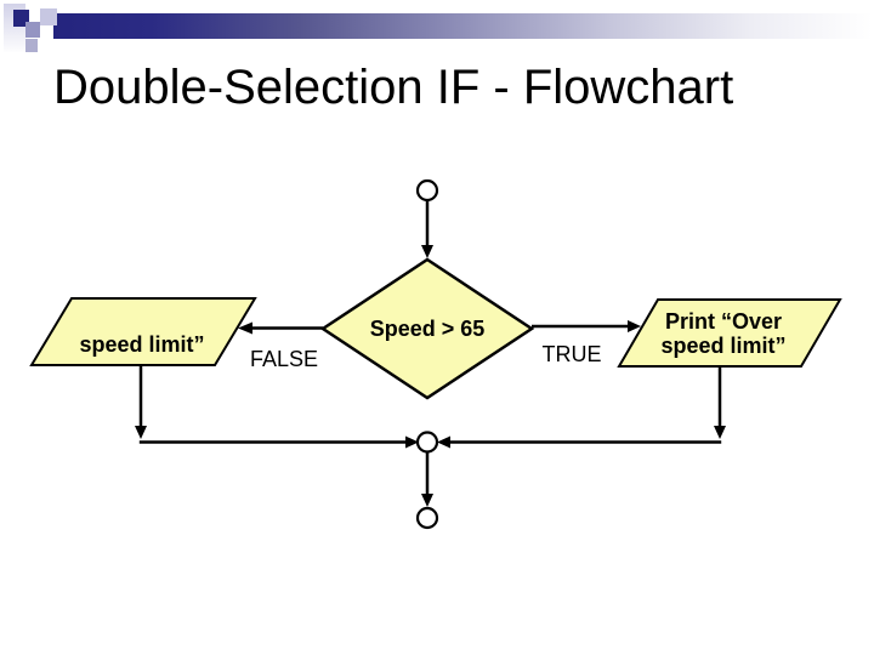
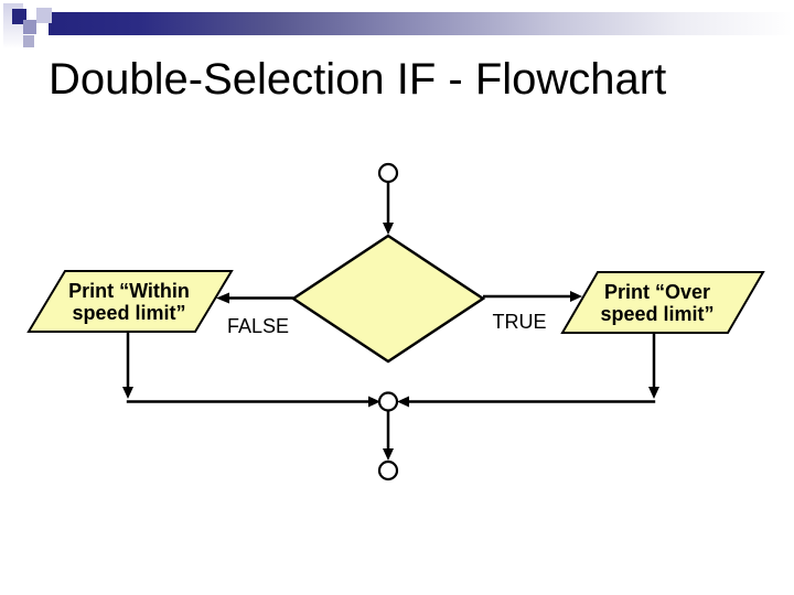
  Double-Selection IF - Flowchart
- Speed > 65
  FALSE
+ Print “Within
  speed limit”
  TRUE
  Print “Over
  speed limit”
